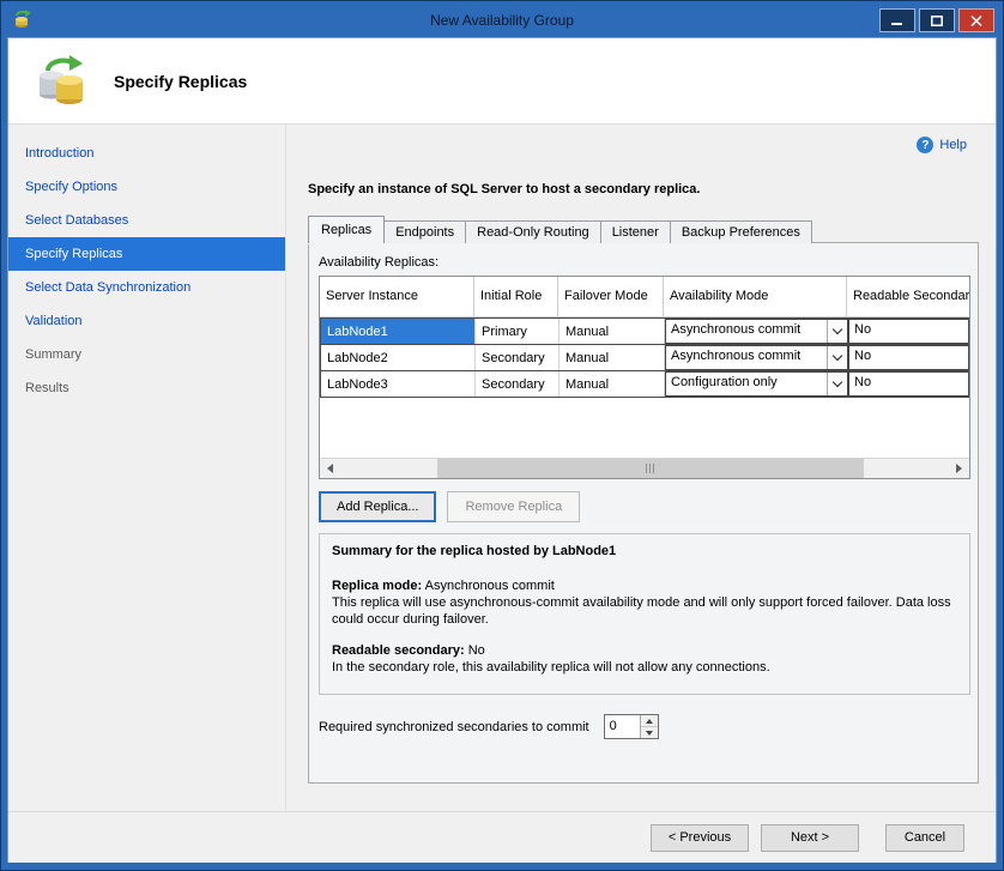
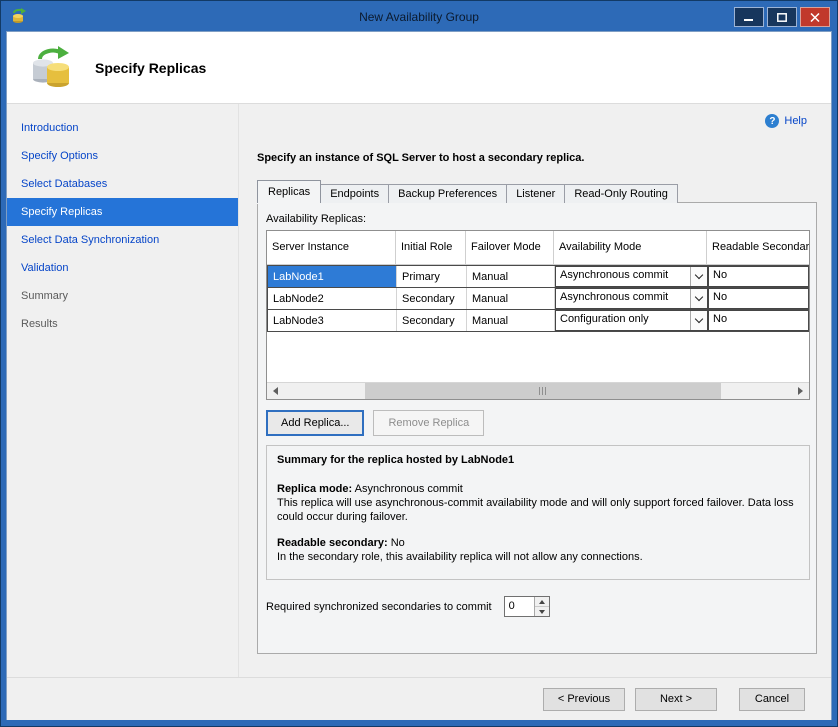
  New Availability Group
  Specify Replicas
  Introduction
  Specify Options
  Select Databases
  Specify Replicas
  Select Data Synchronization
  Validation
  Summary
  Results
  ?
  Help
  Specify an instance of SQL Server to host a secondary replica.
  Replicas
  Endpoints
- Read-Only Routing
+ Backup Preferences
  Listener
- Backup Preferences
+ Read-Only Routing
  Availability Replicas:
  Server Instance
  Initial Role
  Failover Mode
  Availability Mode
  Readable Secondar
  LabNode1
  Primary
  Manual
  Asynchronous commit
  No
  LabNode2
  Secondary
  Manual
  Asynchronous commit
  No
  LabNode3
  Secondary
  Manual
  Configuration only
  No
  Add Replica...
  Remove Replica
  Summary for the replica hosted by LabNode1
  Replica mode: Asynchronous commit
  This replica will use asynchronous-commit availability mode and will only support forced failover. Data loss could occur during failover.
  Readable secondary: No
  In the secondary role, this availability replica will not allow any connections.
  Required synchronized secondaries to commit
  0
  < Previous
  Next >
  Cancel
